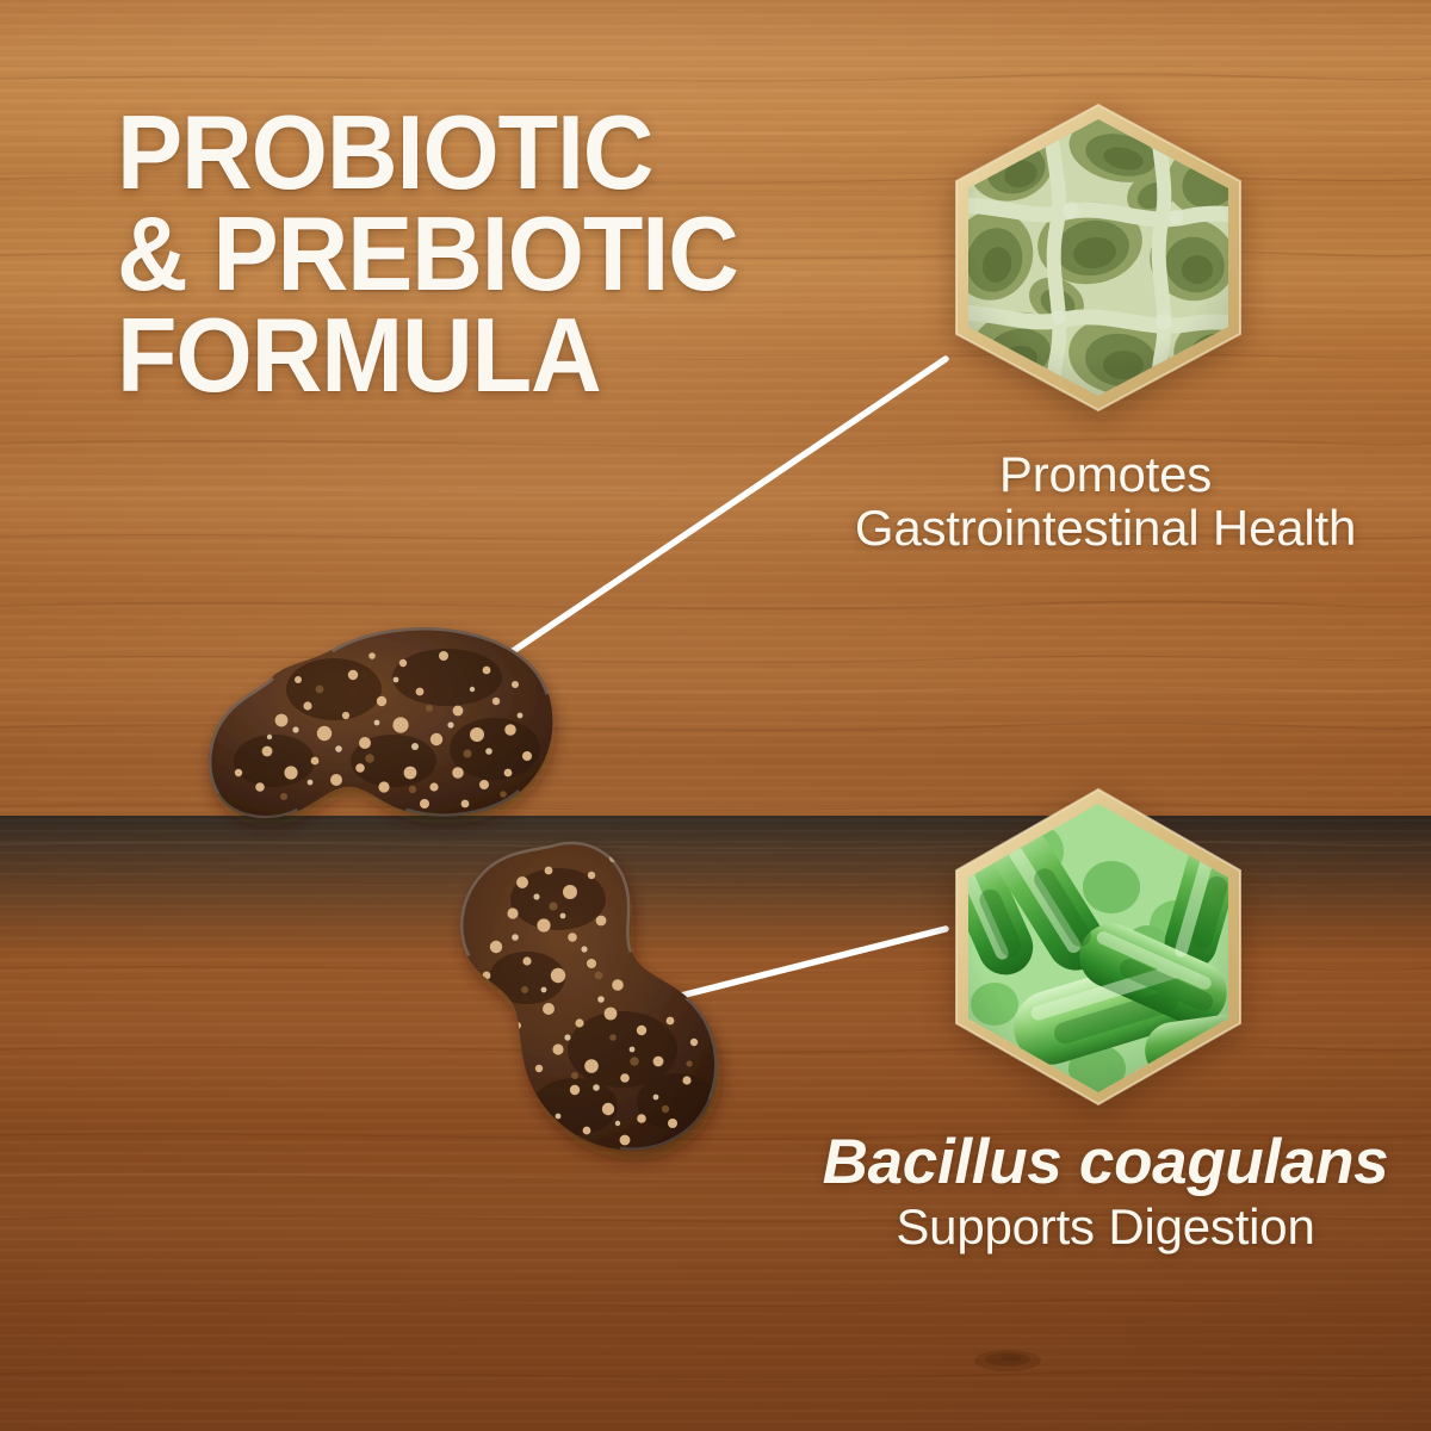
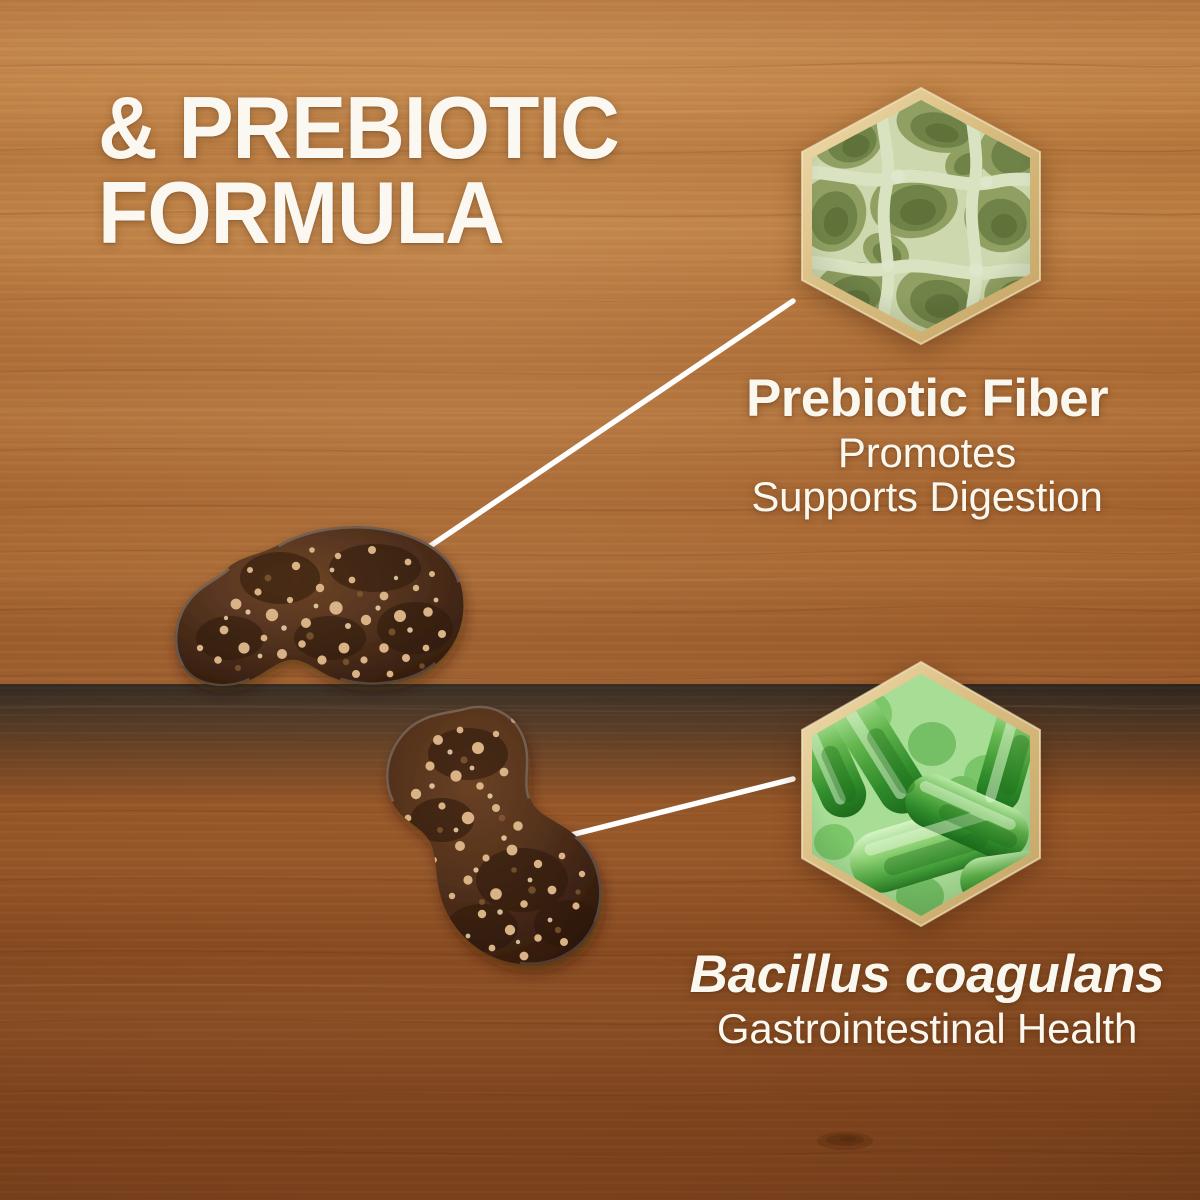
- PROBIOTIC
  & PREBIOTIC
  FORMULA
+ Prebiotic Fiber
  Promotes
- Gastrointestinal Health
+ Supports Digestion
  Bacillus coagulans
- Supports Digestion
+ Gastrointestinal Health
